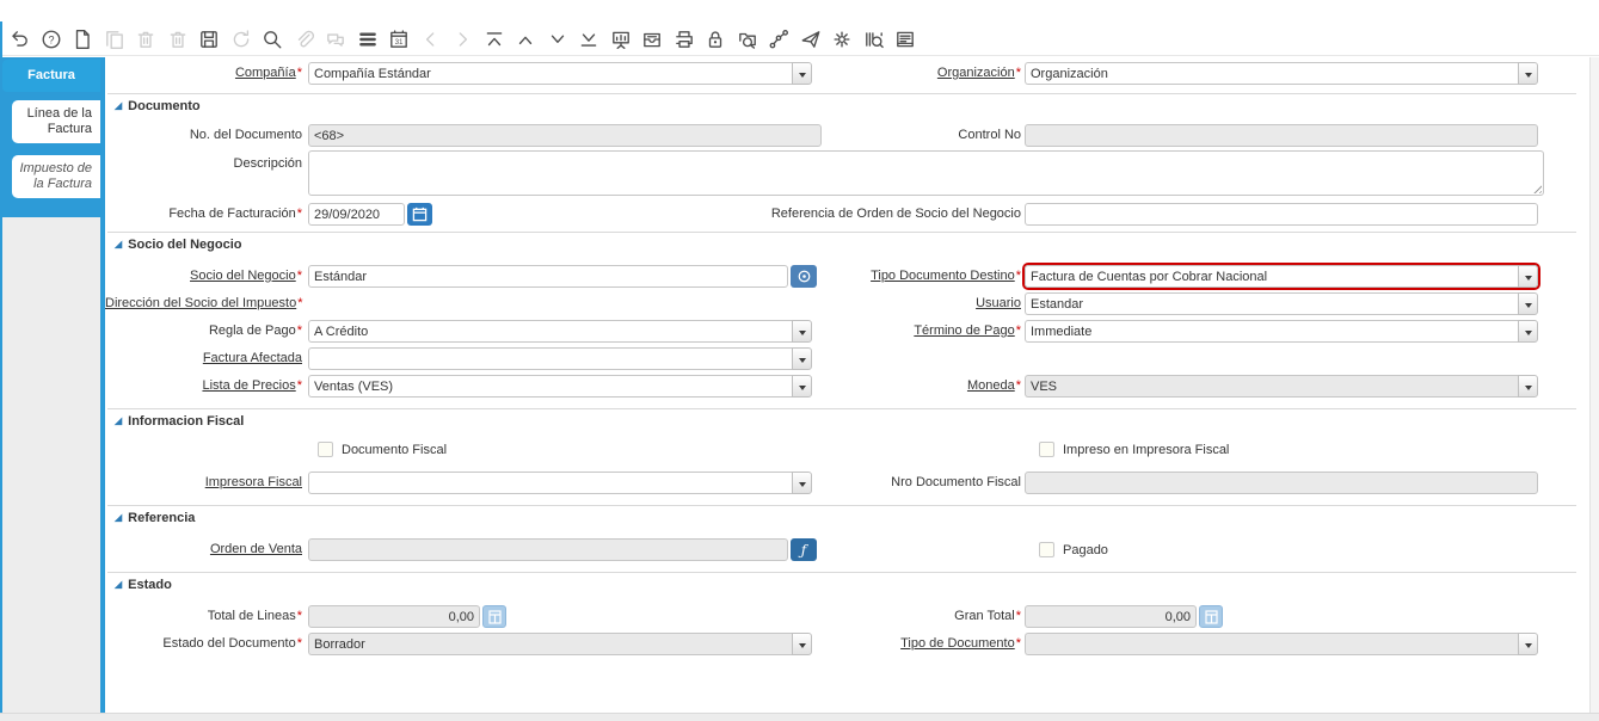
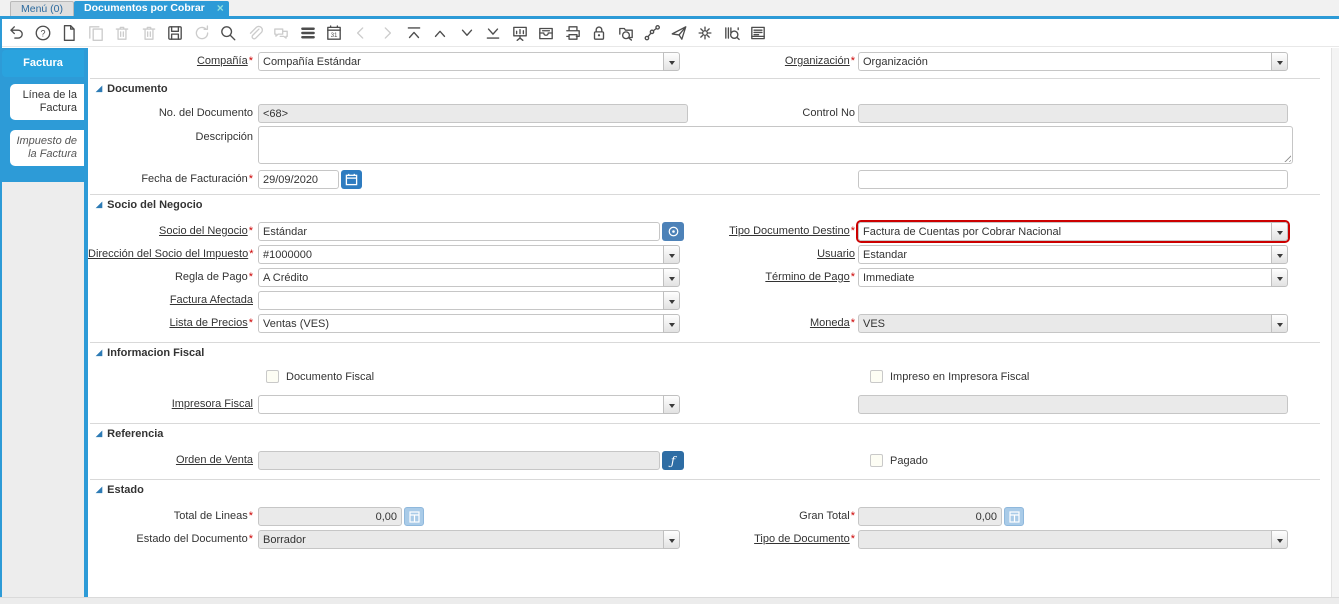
+ Menú (0)
+ Documentos por Cobrar
+ ×
  ?
  Factura
  Línea de la Factura
  Impuesto de la Factura
  Compañía*
  Compañía Estándar
  Organización*
  Organización
  ◢ Documento
  No. del Documento
  <68>
  Control No
  Descripción
  Fecha de Facturación*
  29/09/2020
- Referencia de Orden de Socio del Negocio
  ◢ Socio del Negocio
  Socio del Negocio*
  Estándar
  Tipo Documento Destino*
  Factura de Cuentas por Cobrar Nacional
  Dirección del Socio del Impuesto*
+ #1000000
  Usuario
  Estandar
  Regla de Pago*
  A Crédito
  Término de Pago*
  Immediate
  Factura Afectada
  Lista de Precios*
  Ventas (VES)
  Moneda*
  VES
  ◢ Informacion Fiscal
  Documento Fiscal
  Impreso en Impresora Fiscal
  Impresora Fiscal
- Nro Documento Fiscal
  ◢ Referencia
  Orden de Venta
  ƒ
  Pagado
  ◢ Estado
  Total de Lineas*
  0,00
  Gran Total*
  0,00
  Estado del Documento*
  Borrador
  Tipo de Documento*
